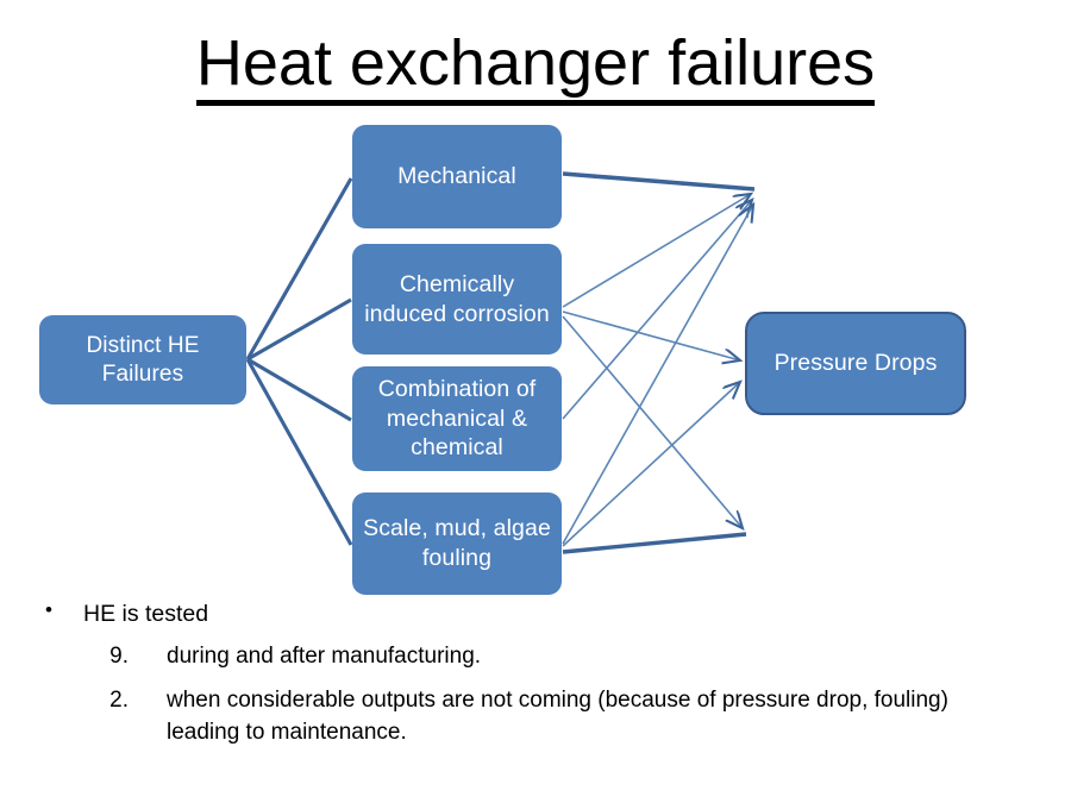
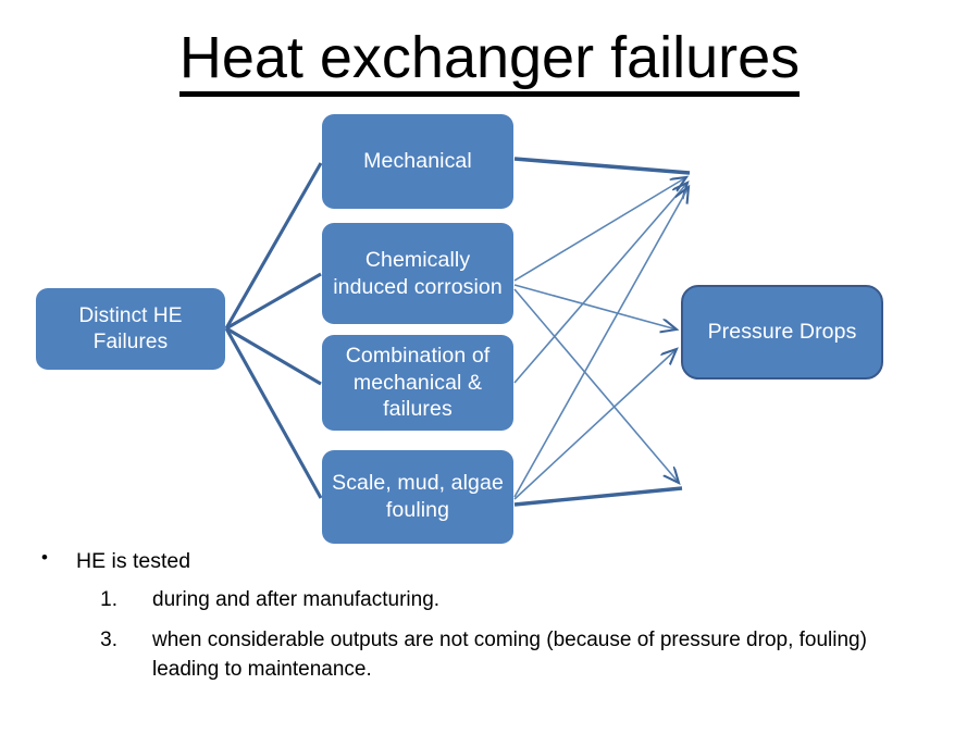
  Heat exchanger failures
  Distinct HE Failures
  Mechanical
  Chemically induced corrosion
- Combination of mechanical & chemical
+ Combination of mechanical & failures
  Scale, mud, algae fouling
  Pressure Drops
  •
  HE is tested
- 9.
+ 1.
  during and after manufacturing.
- 2.
+ 3.
  when considerable outputs are not coming (because of pressure drop, fouling) leading to maintenance.
